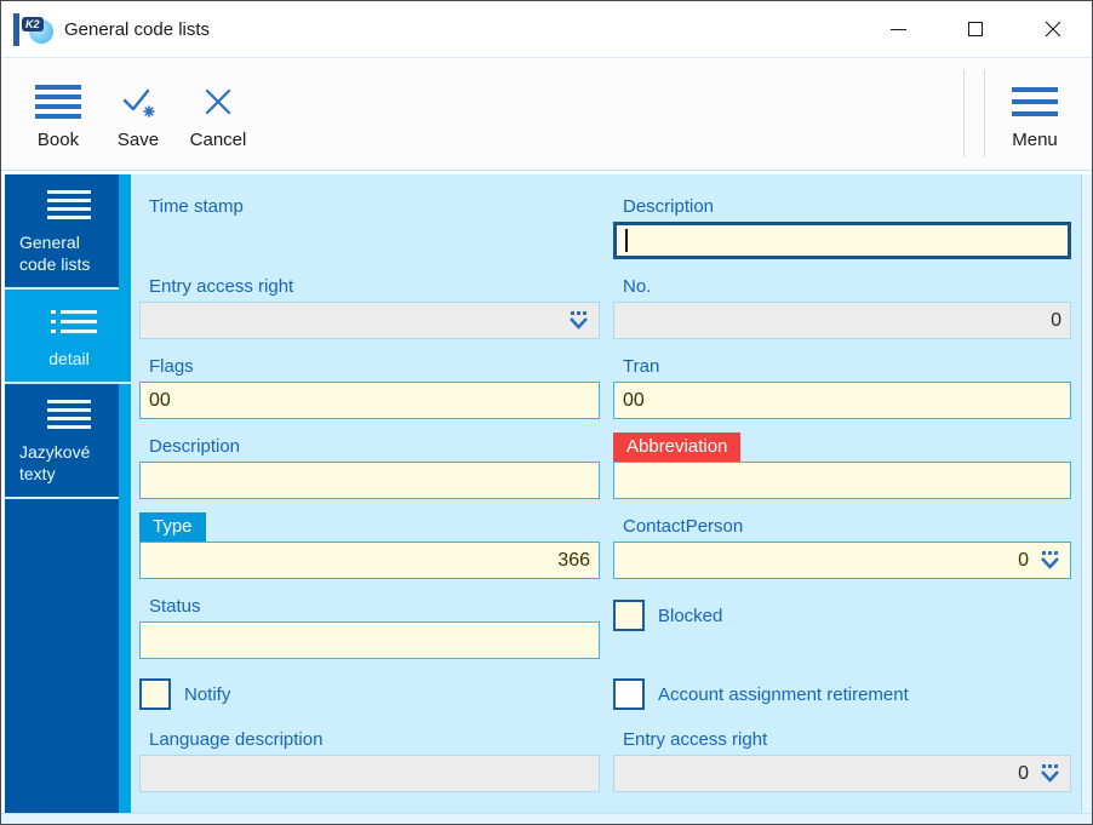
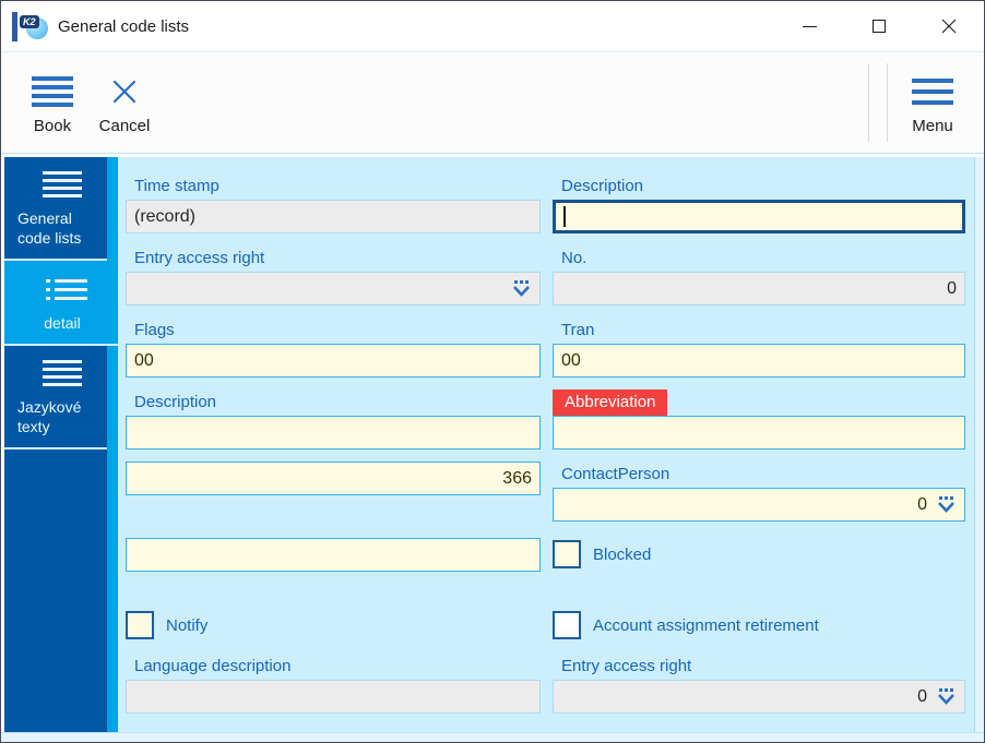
  K2
  General code lists
  Book
- Save
  Cancel
  Menu
  General code lists
  detail
  Jazykové texty
  Time stamp
+ (record)
  Description
  Entry access right
  No.
  0
  Flags
  00
  Tran
  00
  Description
  Abbreviation
- Type
  366
  ContactPerson
  0
- Status
  Blocked
  Notify
  Account assignment retirement
  Language description
  Entry access right
  0
